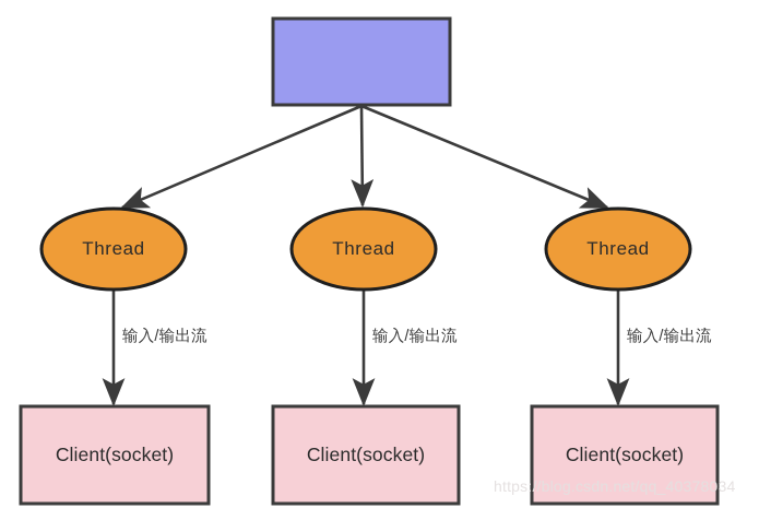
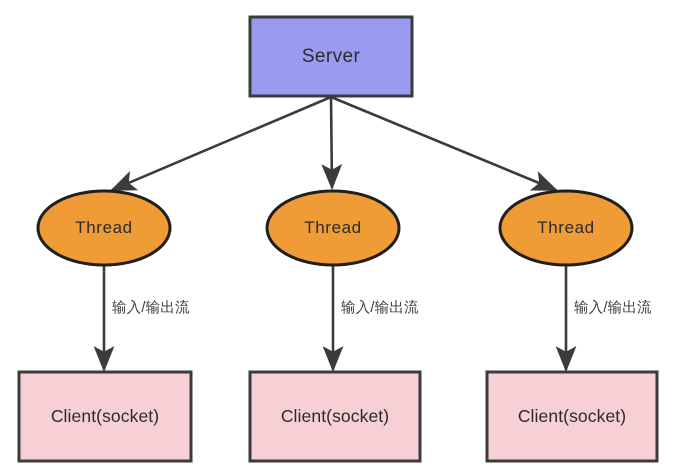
+ Server
  Thread
  Thread
  Thread
  Client(socket)
  Client(socket)
  Client(socket)
  输入/输出流
  输入/输出流
  输入/输出流
- https://blog.csdn.net/qq_40378034
